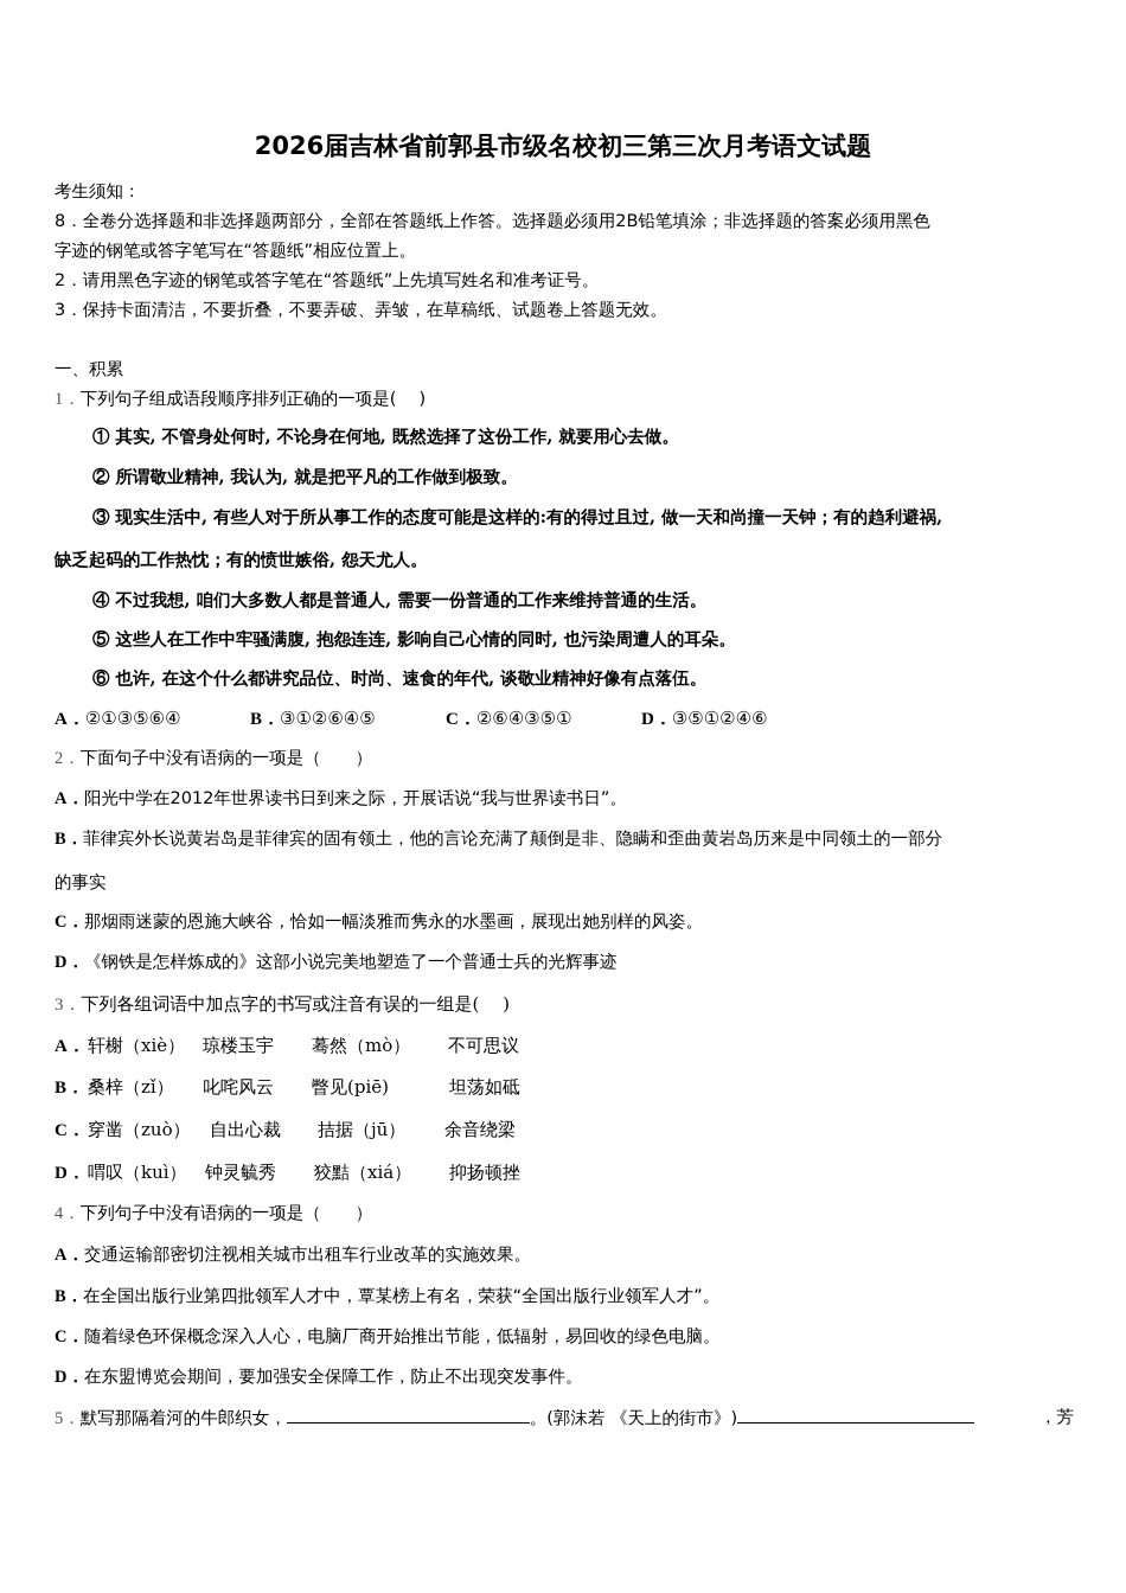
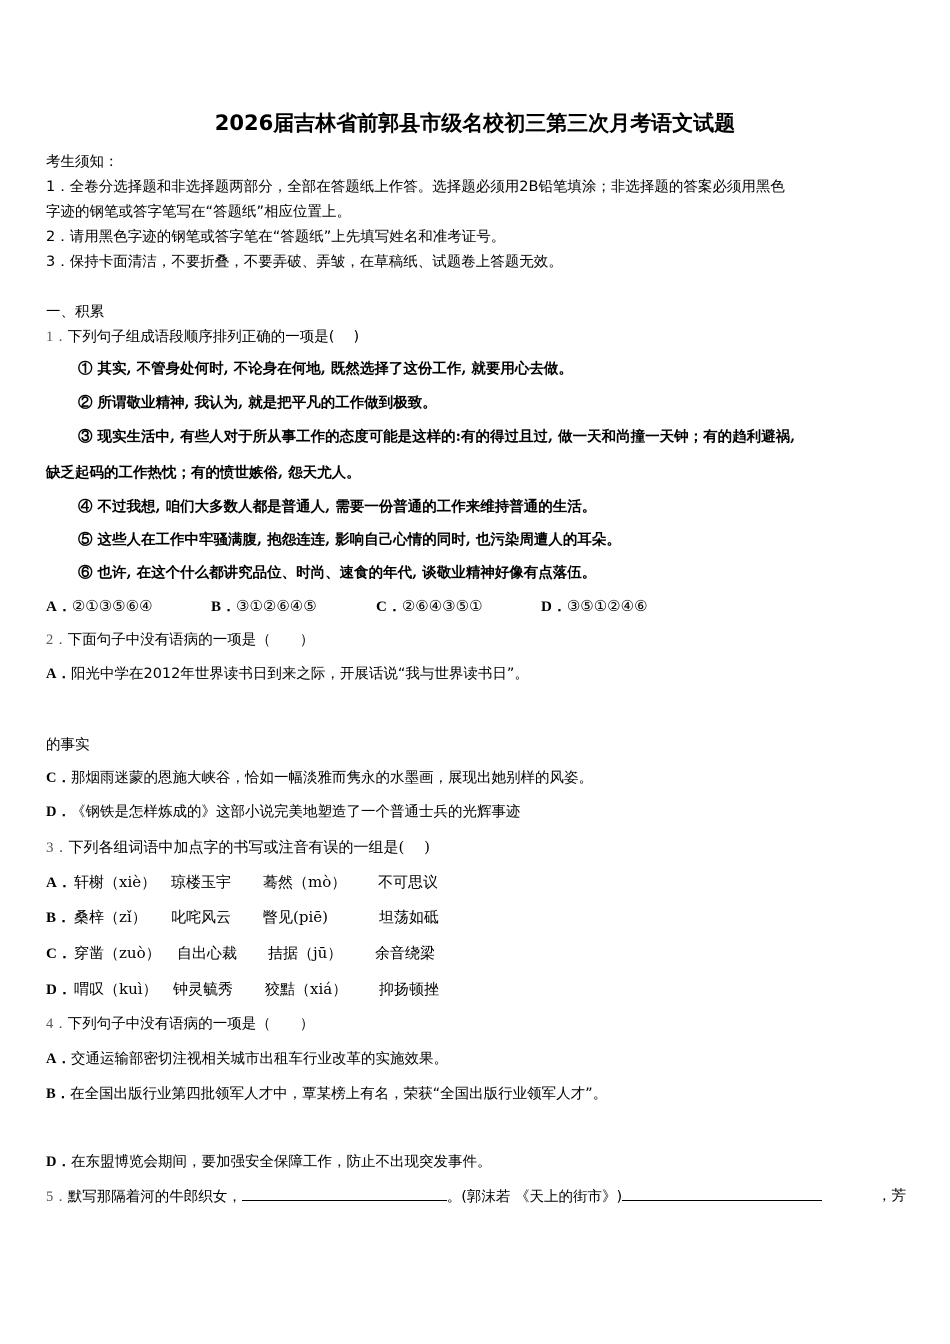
  2026届吉林省前郭县市级名校初三第三次月考语文试题
  考生须知：
- 8．全卷分选择题和非选择题两部分，全部在答题纸上作答。选择题必须用2B铅笔填涂；非选择题的答案必须用黑色
+ 1．全卷分选择题和非选择题两部分，全部在答题纸上作答。选择题必须用2B铅笔填涂；非选择题的答案必须用黑色
  字迹的钢笔或答字笔写在“答题纸”相应位置上。
  2．请用黑色字迹的钢笔或答字笔在“答题纸”上先填写姓名和准考证号。
  3．保持卡面清洁，不要折叠，不要弄破、弄皱，在草稿纸、试题卷上答题无效。
  一、积累
  1．下列句子组成语段顺序排列正确的一项是( )
  ① 其实, 不管身处何时, 不论身在何地, 既然选择了这份工作, 就要用心去做。
  ② 所谓敬业精神, 我认为, 就是把平凡的工作做到极致。
  ③ 现实生活中, 有些人对于所从事工作的态度可能是这样的:有的得过且过, 做一天和尚撞一天钟；有的趋利避祸,
  缺乏起码的工作热忱；有的愤世嫉俗, 怨天尤人。
  ④ 不过我想, 咱们大多数人都是普通人, 需要一份普通的工作来维持普通的生活。
  ⑤ 这些人在工作中牢骚满腹, 抱怨连连, 影响自己心情的同时, 也污染周遭人的耳朵。
  ⑥ 也许, 在这个什么都讲究品位、时尚、速食的年代, 谈敬业精神好像有点落伍。
  A．②①③⑤⑥④
  B．③①②⑥④⑤
  C．②⑥④③⑤①
  D．③⑤①②④⑥
  2．下面句子中没有语病的一项是（ ）
  A．阳光中学在2012年世界读书日到来之际，开展话说“我与世界读书日”。
- B．菲律宾外长说黄岩岛是菲律宾的固有领土，他的言论充满了颠倒是非、隐瞒和歪曲黄岩岛历来是中同领土的一部分
  的事实
  C．那烟雨迷蒙的恩施大峡谷，恰如一幅淡雅而隽永的水墨画，展现出她别样的风姿。
  D．《钢铁是怎样炼成的》这部小说完美地塑造了一个普通士兵的光辉事迹
  3．下列各组词语中加点字的书写或注音有误的一组是( )
  A．
  轩榭（xiè）
  琼楼玉宇
  蓦然（mò）
  不可思议
  B．
  桑梓（zǐ）
  叱咤风云
  瞥见(piē)
  坦荡如砥
  C．
  穿凿（zuò）
  自出心裁
  拮据（jū）
  余音绕梁
  D．
  喟叹（kuì）
  钟灵毓秀
  狡黠（xiá）
  抑扬顿挫
  4．下列句子中没有语病的一项是（ ）
  A．交通运输部密切注视相关城市出租车行业改革的实施效果。
  B．在全国出版行业第四批领军人才中，覃某榜上有名，荣获“全国出版行业领军人才”。
- C．随着绿色环保概念深入人心，电脑厂商开始推出节能，低辐射，易回收的绿色电脑。
  D．在东盟博览会期间，要加强安全保障工作，防止不出现突发事件。
  5．默写那隔着河的牛郎织女， 。(郭沫若 《天上的街市》)
  ，芳
